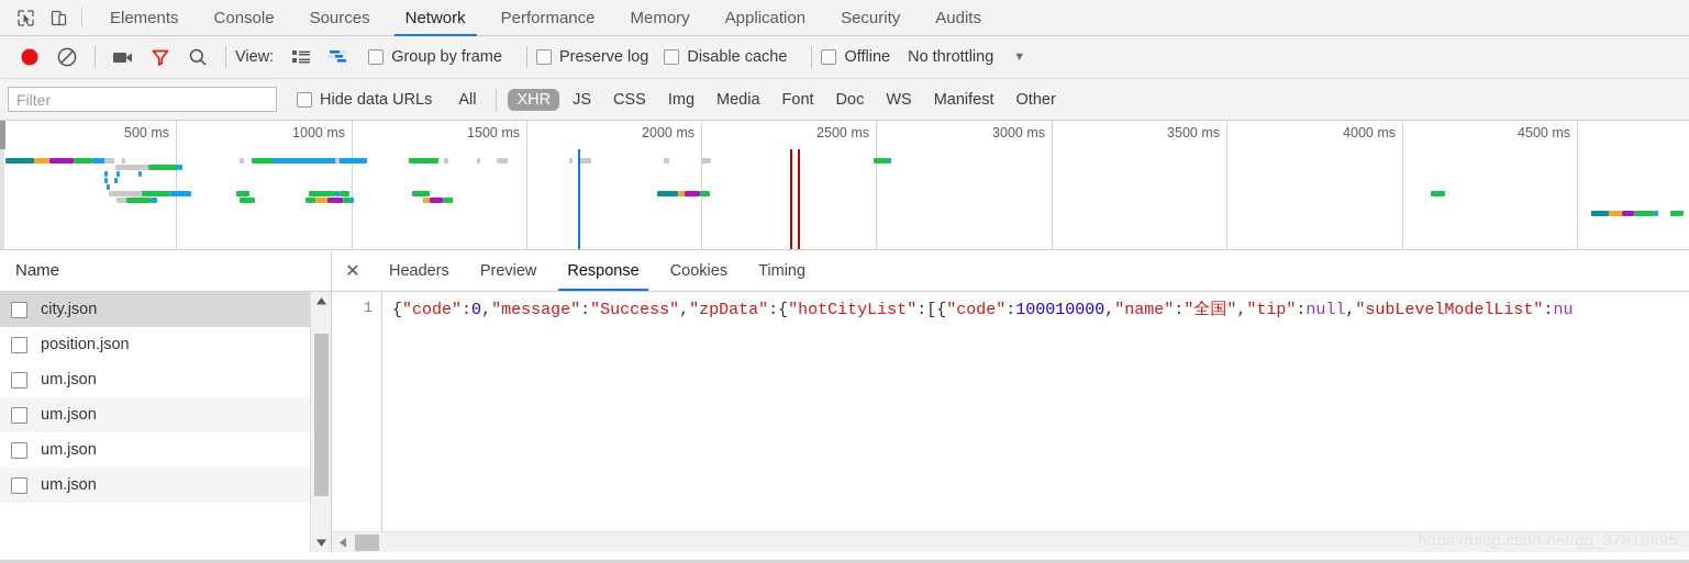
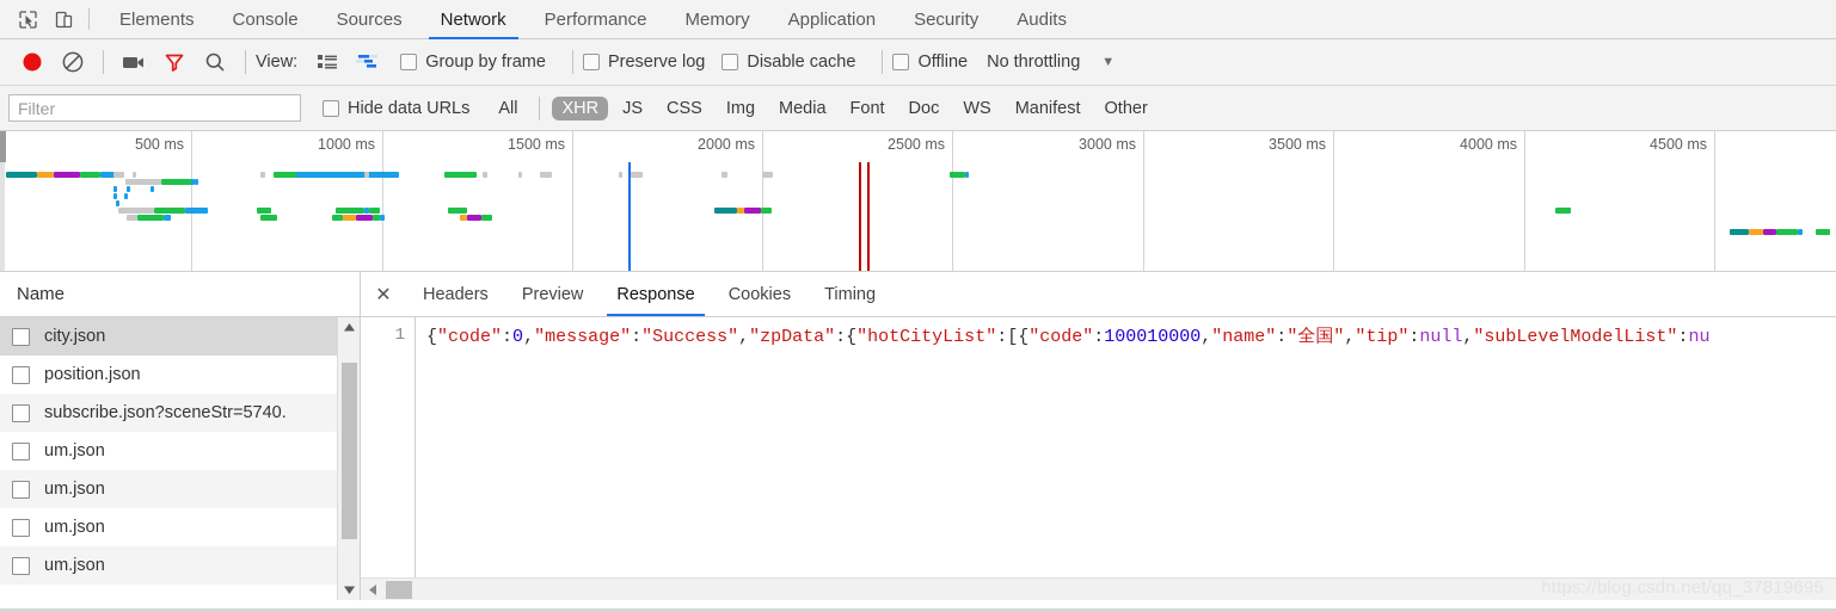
  Elements
  Console
  Sources
  Network
  Performance
  Memory
  Application
  Security
  Audits
  View:
  Group by frame
  Preserve log
  Disable cache
  Offline
  No throttling
  ▼
  Filter
  Hide data URLs
  All
  XHR
  JS
  CSS
  Img
  Media
  Font
  Doc
  WS
  Manifest
  Other
  500 ms
  1000 ms
  1500 ms
  2000 ms
  2500 ms
  3000 ms
  3500 ms
  4000 ms
  4500 ms
  Name
  city.json
  position.json
+ subscribe.json?sceneStr=5740.
  um.json
  um.json
  um.json
  um.json
  ✕
  Headers
  Preview
  Response
  Cookies
  Timing
  1
  {"code":0,"message":"Success","zpData":{"hotCityList":[{"code":100010000,"name":"全国","tip":null,"subLevelModelList":nu
